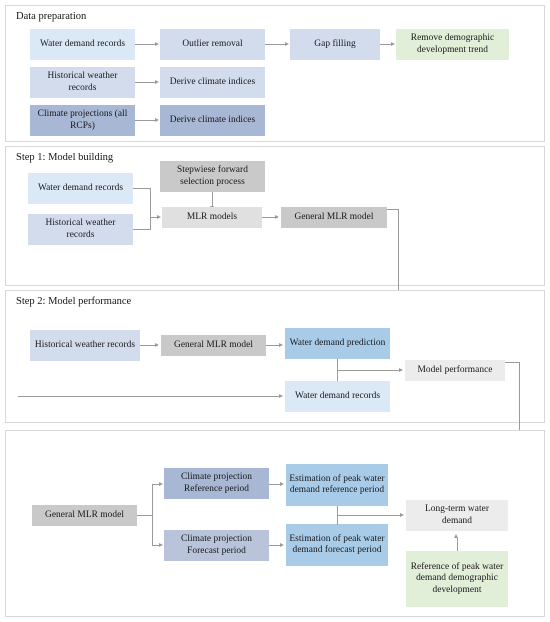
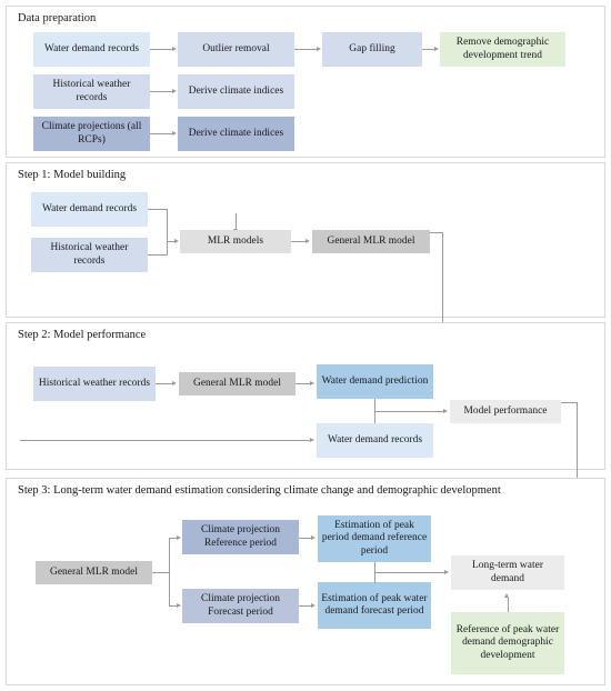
  Data preparation
  Water demand records
  Outlier removal
  Gap filling
  Remove demographic development trend
  Historical weather records
  Derive climate indices
  Climate projections (all RCPs)
  Derive climate indices
  Step 1: Model building
- Stepwiese forward selection process
  Water demand records
  Historical weather records
  MLR models
  General MLR model
  Step 2: Model performance
  Historical weather records
  General MLR model
  Water demand prediction
  Water demand records
  Model performance
+ Step 3: Long-term water demand estimation considering climate change and demographic development
  General MLR model
  Climate projection Reference period
  Climate projection Forecast period
- Estimation of peak water demand reference period
+ Estimation of peak period demand reference period
  Estimation of peak water demand forecast period
  Long-term water demand
  Reference of peak water demand demographic development
